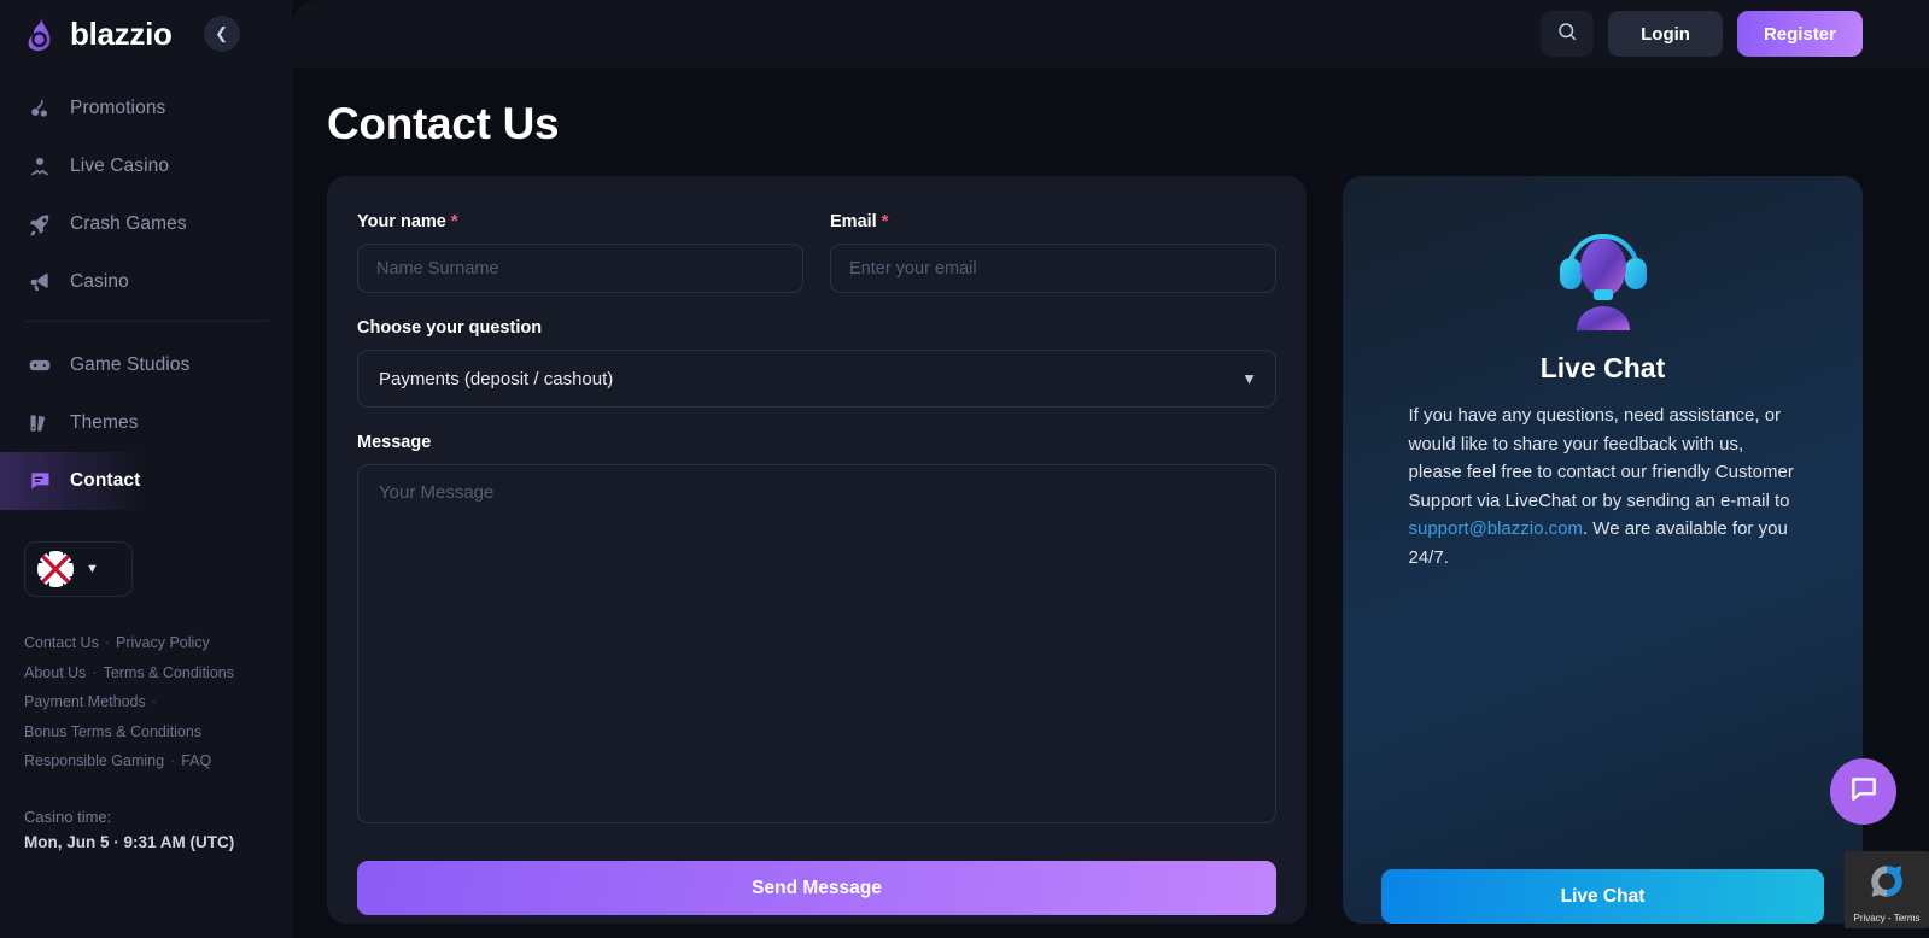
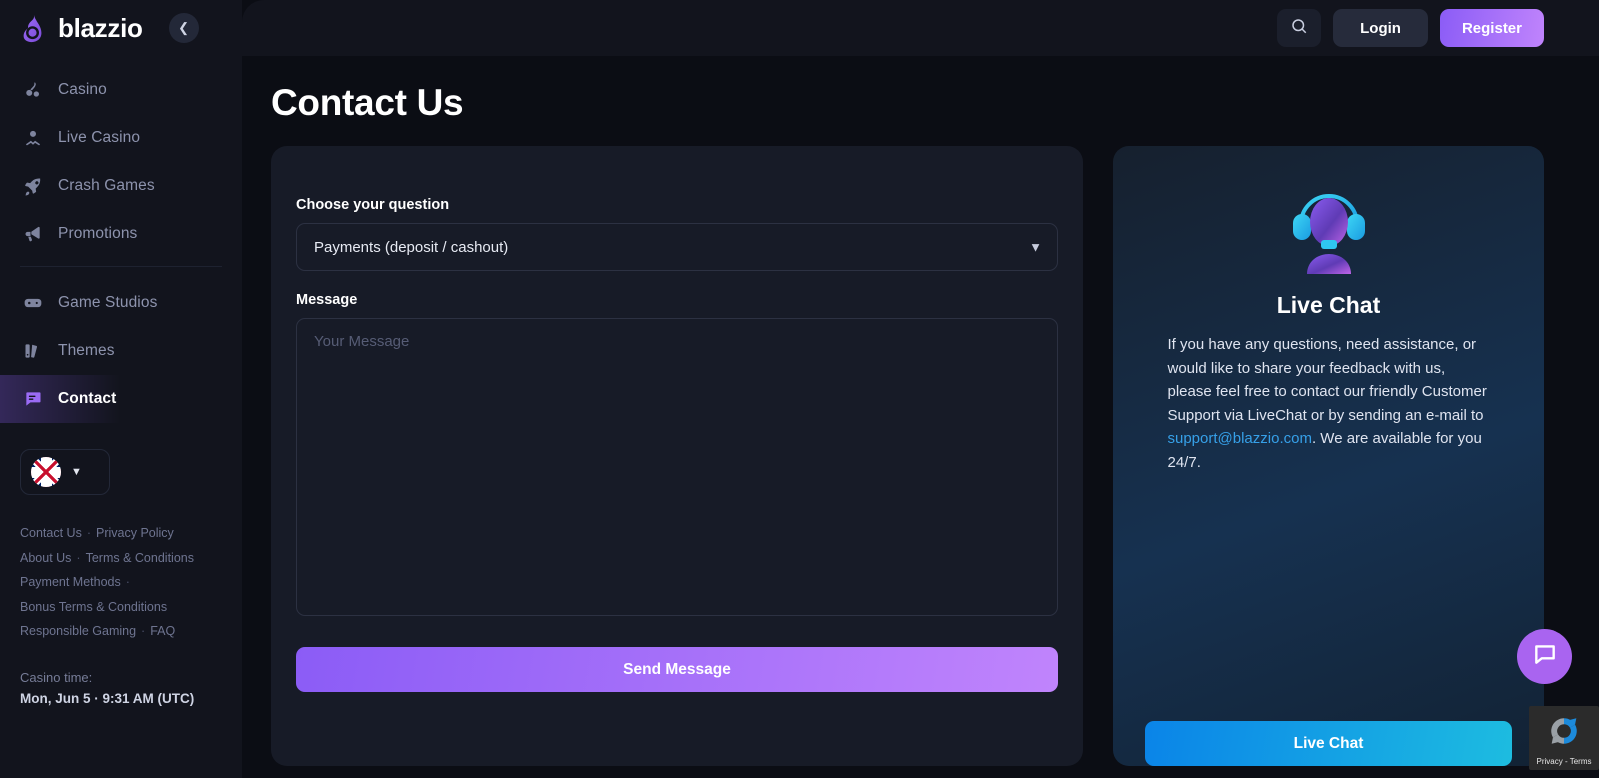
  blazzio
  ❮
- Promotions
+ Casino
  Live Casino
  Crash Games
- Casino
+ Promotions
  Game Studios
  Themes
  Contact
  ▼
  Contact Us · Privacy Policy
  About Us · Terms & Conditions
  Payment Methods ·
  Bonus Terms & Conditions
  Responsible Gaming · FAQ
  Casino time:
  Mon, Jun 5 · 9:31 AM (UTC)
  Login
  Register
  Contact Us
- Your name *
- Name Surname
- Email *
- Enter your email
  Choose your question
  Payments (deposit / cashout)
  ▼
  Message
  Your Message
  Send Message
  Live Chat
  If you have any questions, need assistance, or would like to share your feedback with us, please feel free to contact our friendly Customer Support via LiveChat or by sending an e-mail to support@blazzio.com. We are available for you 24/7.
  Live Chat
  Privacy - Terms
